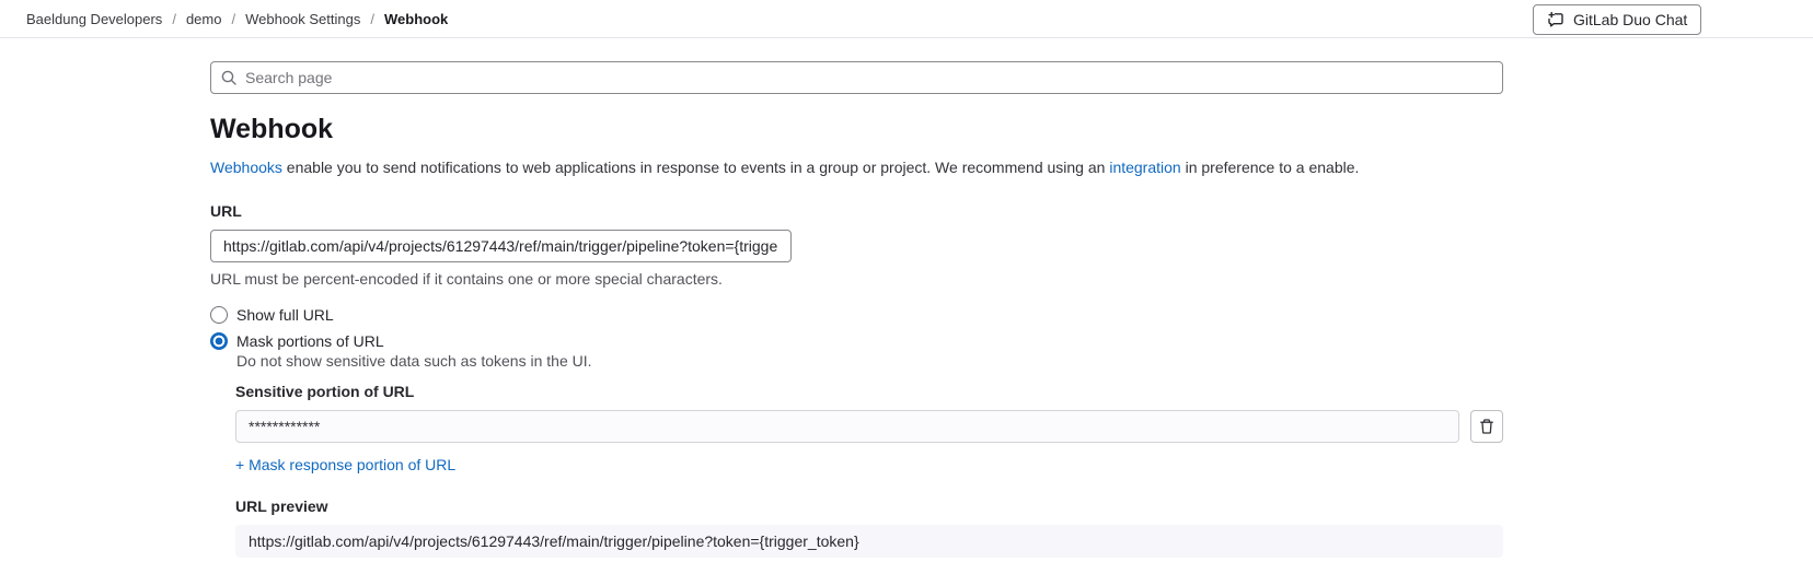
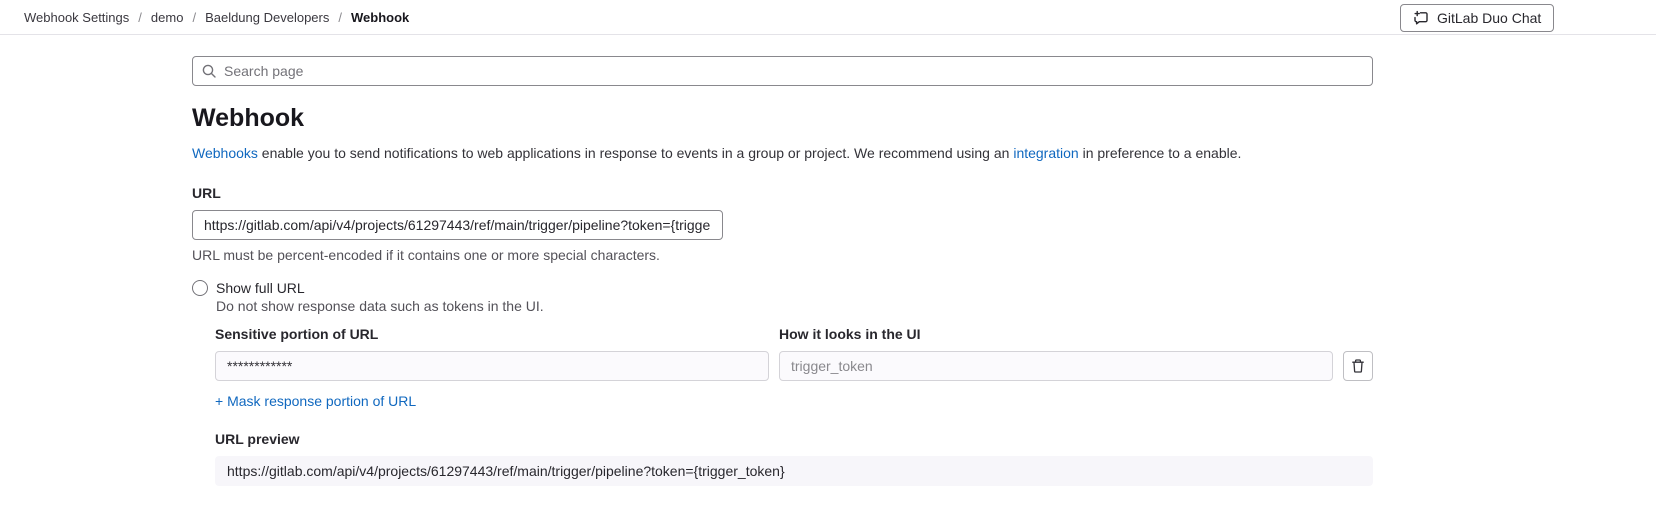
- Baeldung Developers
+ Webhook Settings
  /
  demo
  /
- Webhook Settings
+ Baeldung Developers
  /
  Webhook
  GitLab Duo Chat
  Search page
  Webhook
  Webhooks enable you to send notifications to web applications in response to events in a group or project. We recommend using an integration in preference to a enable.
  URL
  https://gitlab.com/api/v4/projects/61297443/ref/main/trigger/pipeline?token={trigge
  URL must be percent-encoded if it contains one or more special characters.
  Show full URL
- Mask portions of URL
- Do not show sensitive data such as tokens in the UI.
+ Do not show response data such as tokens in the UI.
  Sensitive portion of URL
  ************
+ How it looks in the UI
+ trigger_token
  + Mask response portion of URL
  URL preview
  https://gitlab.com/api/v4/projects/61297443/ref/main/trigger/pipeline?token={trigger_token}
